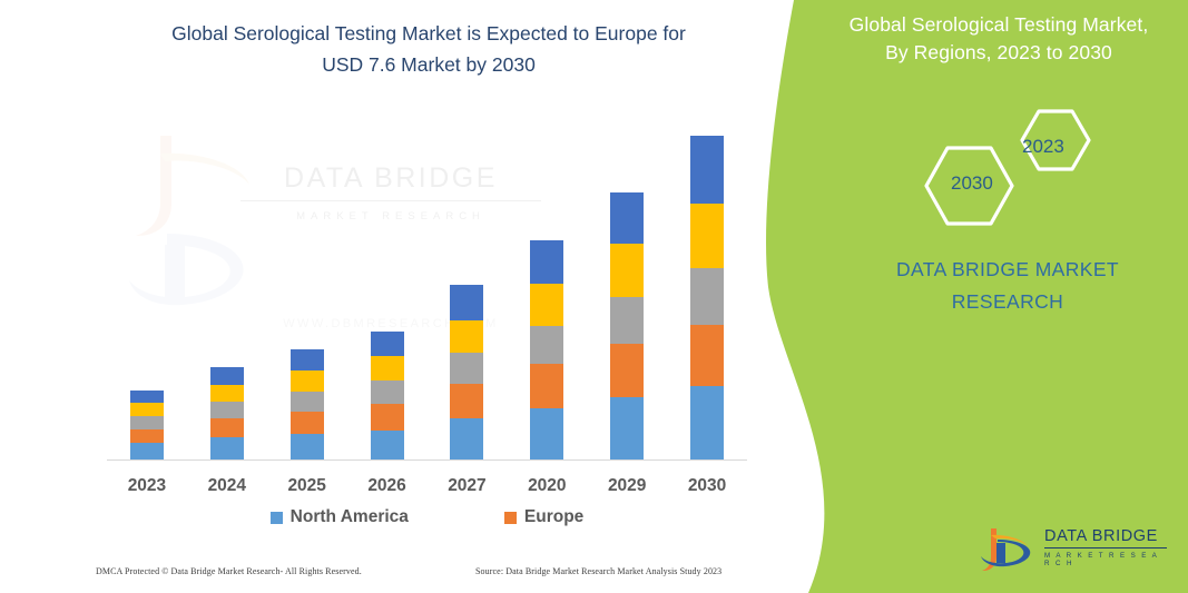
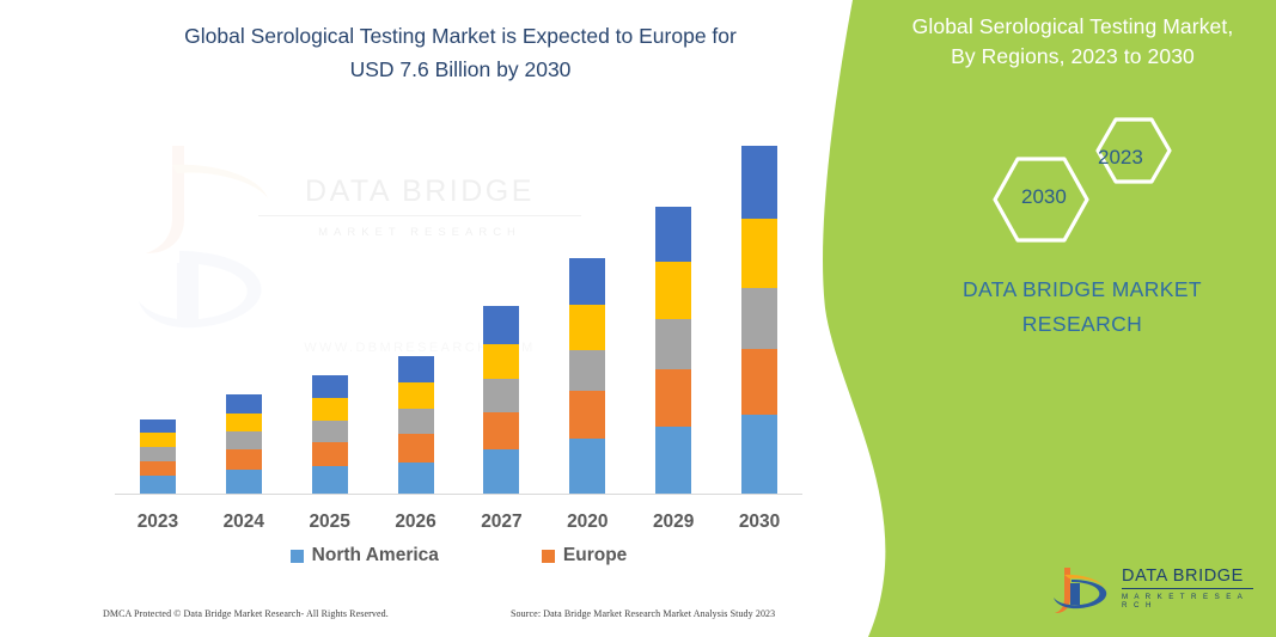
  Global Serological Testing Market,
  By Regions, 2023 to 2030
  2030
  2023
  DATA BRIDGE MARKET
  RESEARCH
  DATA BRIDGE
  Global Serological Testing Market is Expected to Europe for
- USD 7.6 Market by 2030
+ USD 7.6 Billion by 2030
  WWW.DBMRESEARCM
  2023
  2024
  2025
  2026
  2027
  2020
  2029
  2030
  North America
  Europe
  DMCA Protected © Data Bridge Market Research- All Rights Reserved.
  Source: Data Bridge Market Research Market Analysis Study 2023
